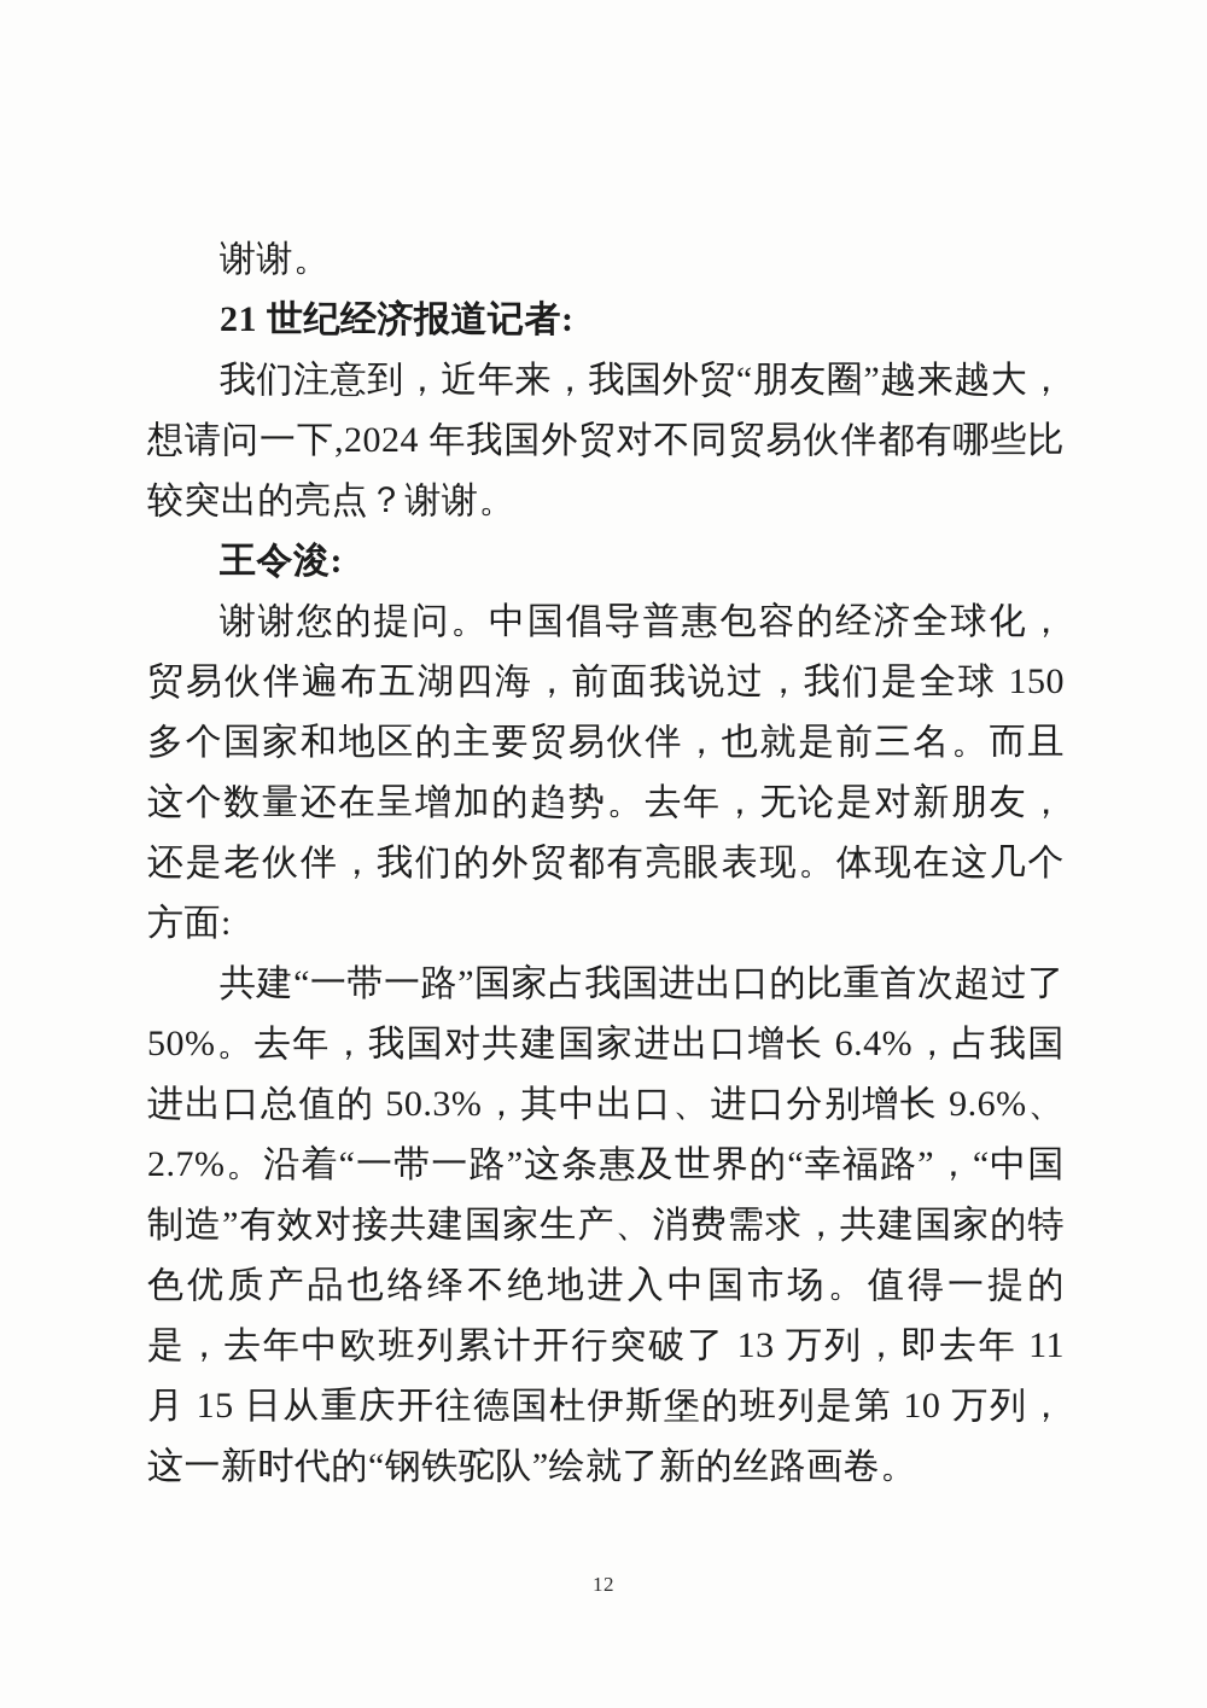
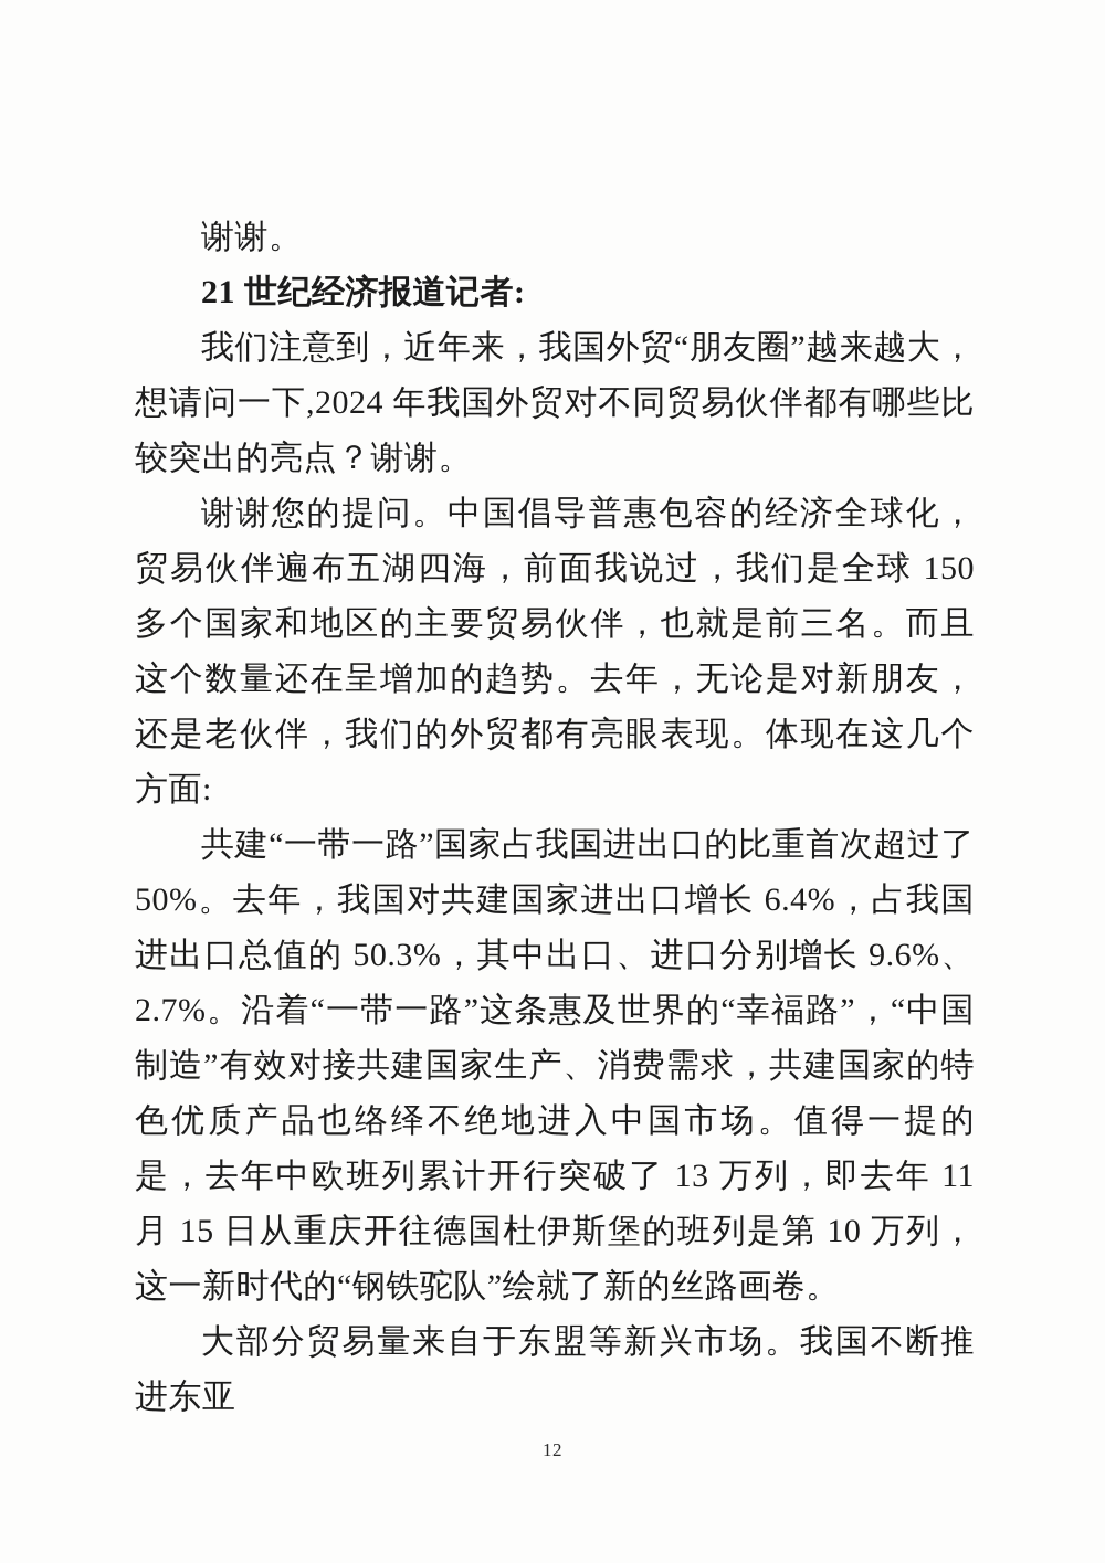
  谢谢。
  21 世纪经济报道记者:
  我们注意到，近年来，我国外贸“朋友圈”越来越大，想请问一下,2024 年我国外贸对不同贸易伙伴都有哪些比较突出的亮点？谢谢。
- 王令浚:
  谢谢您的提问。中国倡导普惠包容的经济全球化，贸易伙伴遍布五湖四海，前面我说过，我们是全球 150 多个国家和地区的主要贸易伙伴，也就是前三名。而且这个数量还在呈增加的趋势。去年，无论是对新朋友，还是老伙伴，我们的外贸都有亮眼表现。体现在这几个方面:
  共建“一带一路”国家占我国进出口的比重首次超过了 50%。去年，我国对共建国家进出口增长 6.4%，占我国进出口总值的 50.3%，其中出口、进口分别增长 9.6%、2.7%。沿着“一带一路”这条惠及世界的“幸福路”，“中国制造”有效对接共建国家生产、消费需求，共建国家的特色优质产品也络绎不绝地进入中国市场。值得一提的是，去年中欧班列累计开行突破了 13 万列，即去年 11 月 15 日从重庆开往德国杜伊斯堡的班列是第 10 万列，这一新时代的“钢铁驼队”绘就了新的丝路画卷。
+ 大部分贸易量来自于东盟等新兴市场。我国不断推进东亚
  12
